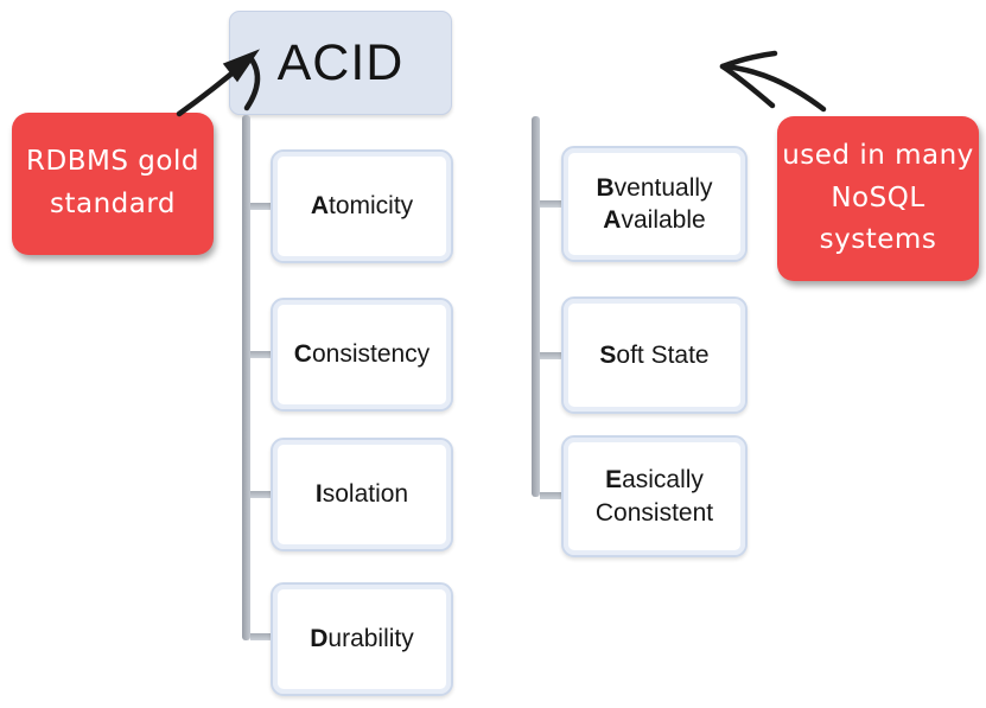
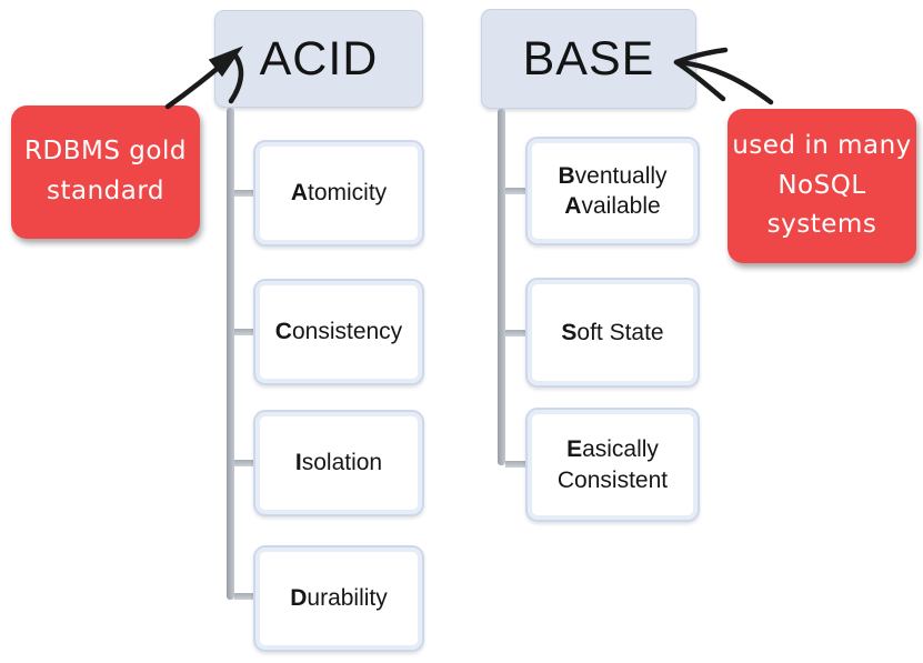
  ACID
  Atomicity
  Consistency
  Isolation
  Durability
+ BASE
  Bventually
  Available
  Soft State
  Easically
  Consistent
  RDBMS gold
  standard
  used in many
  NoSQL
  systems
